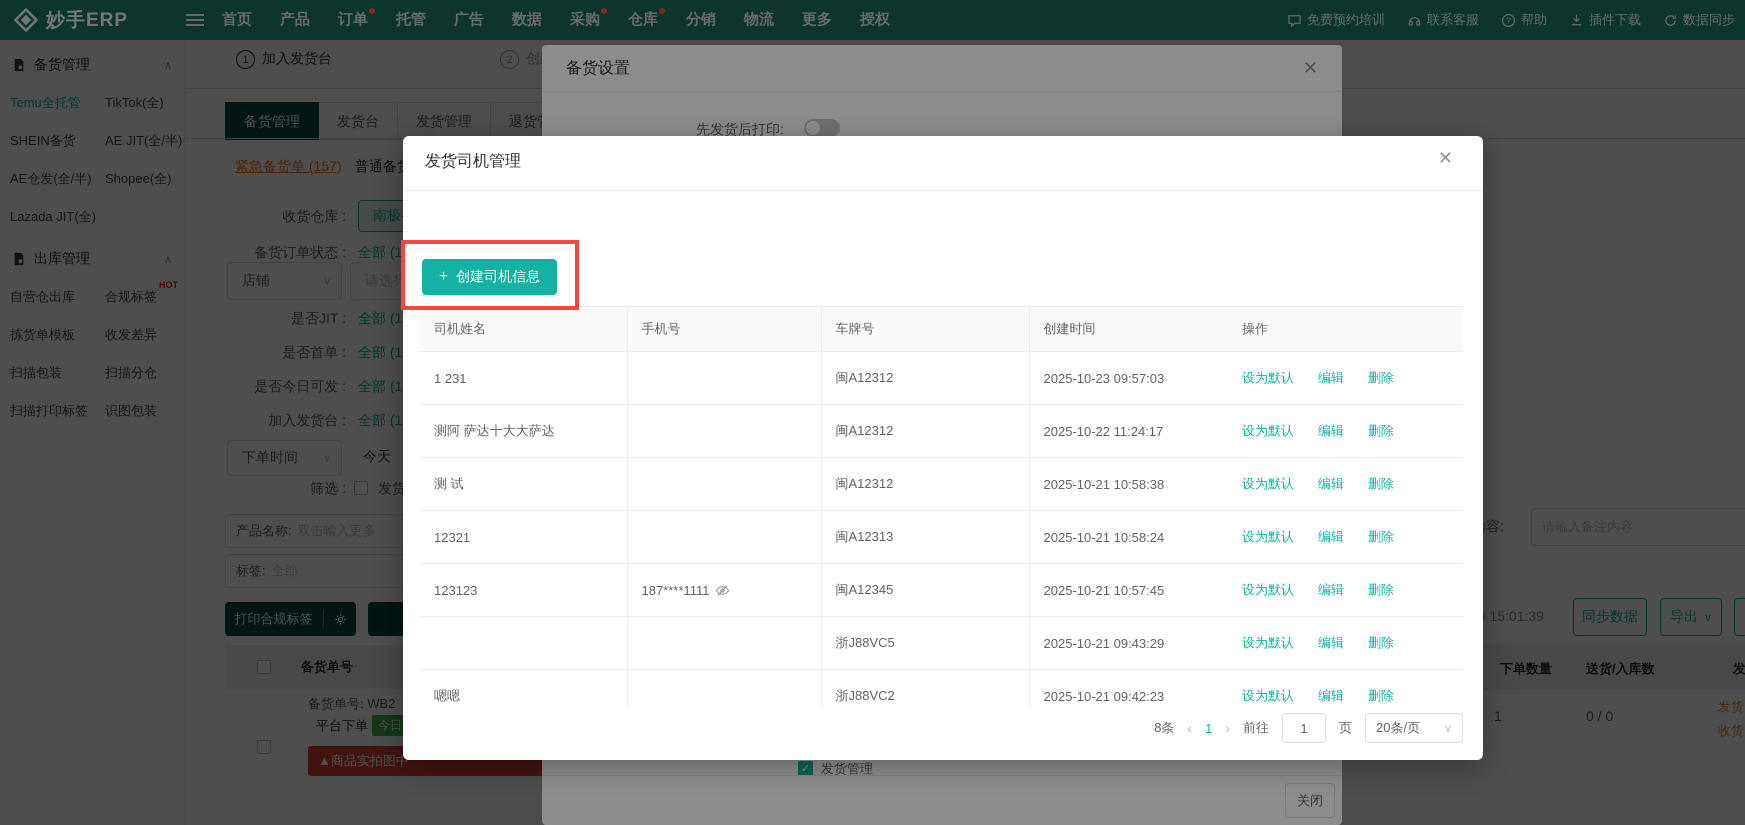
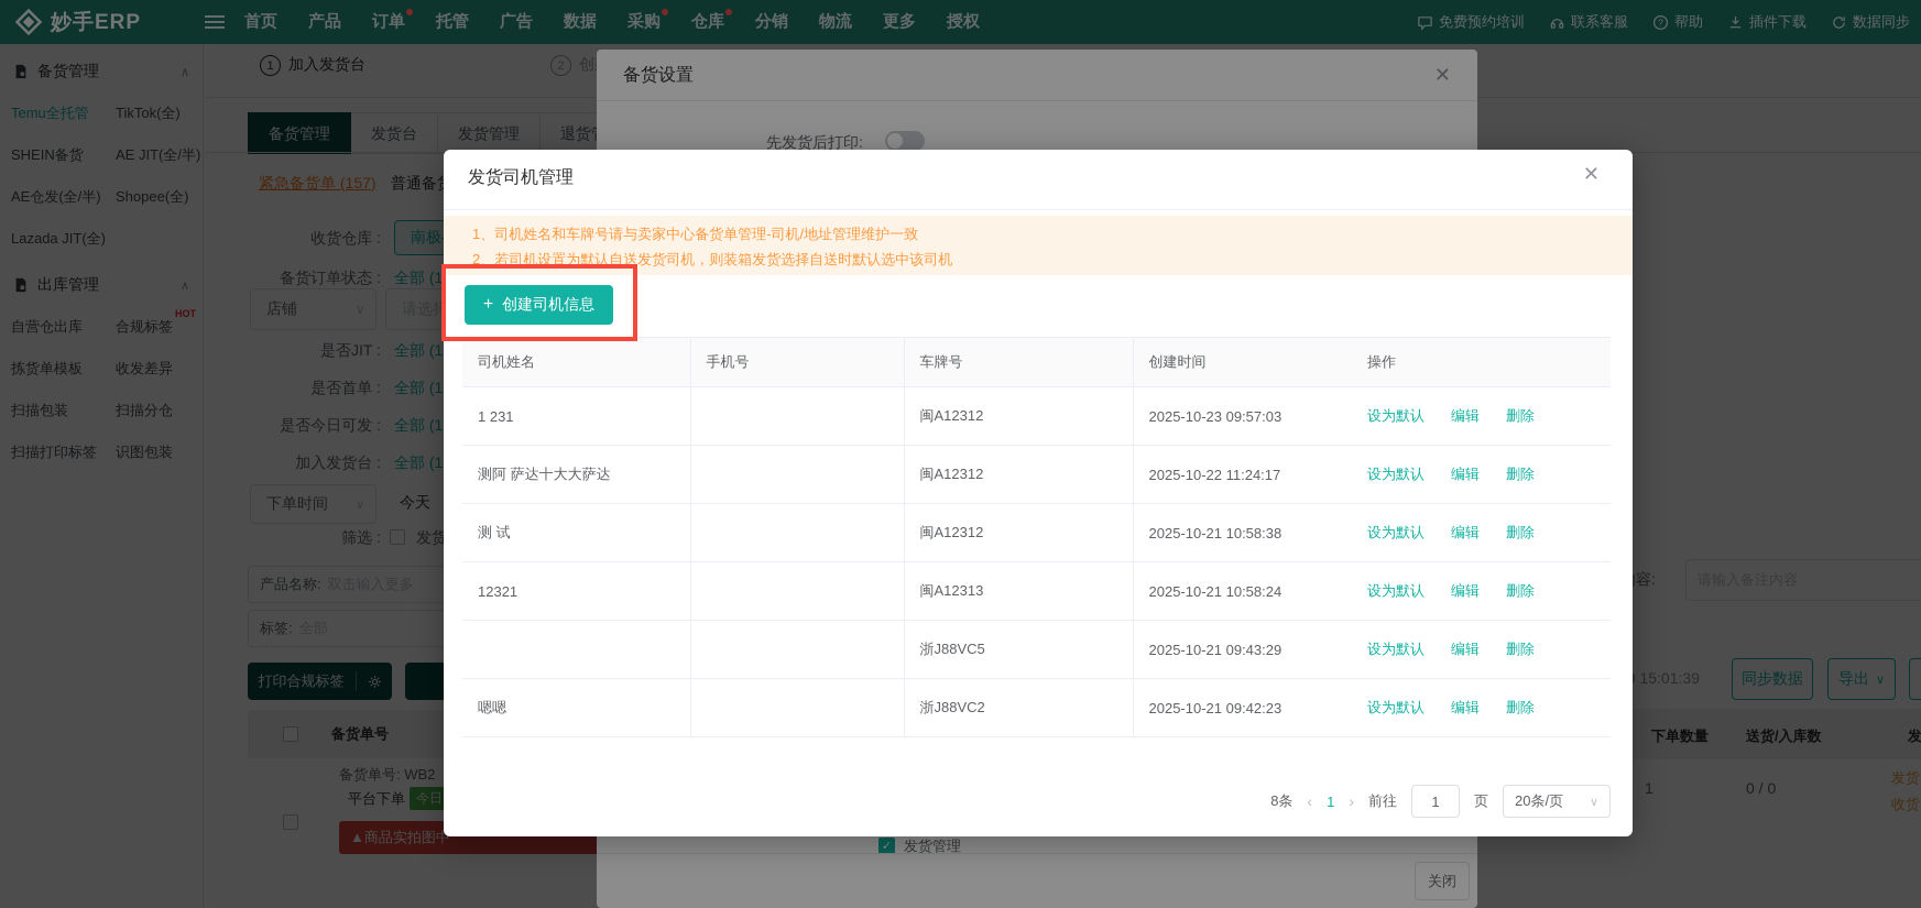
  妙手ERP
  首页
  产品
  订单
  托管
  广告
  数据
  采购
  仓库
  分销
  物流
  更多
  授权
  免费预约培训
  联系客服
  ?
  帮助
  插件下载
  数据同步
  备货管理
  ∧
  Temu全托管
  TikTok(全)
  SHEIN备货
  AE JIT(全/半)
  AE仓发(全/半)
  Shopee(全)
  Lazada JIT(全)
  出库管理
  ∧
  自营仓出库
  合规标签
  HOT
  拣货单模板
  收发差异
  扫描包装
  扫描分仓
  扫描打印标签
  识图包装
  1
  加入发货台
  2
  备货管理
  发货台
  发货管理
  紧急备货单 (157)
  收货仓库 :
  备货订单状态 :
  全部 (1
  店铺
  请选择
  是否JIT :
  全部 (1
  是否首单 :
  全部 (1
  是否今日可发 :
  全部 (1
  加入发货台 :
  全部 (1
  下单时间
  今天
  筛选 :
  发货
  产品名称:
  标签:
  打印合规标签
  备货单号
  备货单号: WB2
  平台下单
  今日
  ▲商品实拍图中
  15:01:39
  同步数据
  导出
  ∨
  下单数量
  送货/入库数
  发
  1
  0 / 0
  发货
  收货
  备货设置
  ✕
  先发货后打印:
  ✓
  发货管理
  关闭
  发货司机管理
  ✕
+ 1、司机姓名和车牌号请与卖家中心备货单管理-司机/地址管理维护一致
+ 2、若司机设置为默认自送发货司机，则装箱发货选择自送时默认选中该司机
  +
  创建司机信息
  司机姓名	手机号	车牌号	创建时间	操作
  1 231		闽A12312	2025-10-23 09:57:03	设为默认 编辑 删除
  测阿 萨达十大大萨达		闽A12312	2025-10-22 11:24:17	设为默认 编辑 删除
  测 试		闽A12312	2025-10-21 10:58:38	设为默认 编辑 删除
  12321		闽A12313	2025-10-21 10:58:24	设为默认 编辑 删除
- 123123	187****1111	闽A12345	2025-10-21 10:57:45	设为默认 编辑 删除
  		浙J88VC5	2025-10-21 09:43:29	设为默认 编辑 删除
  嗯嗯		浙J88VC2	2025-10-21 09:42:23	设为默认 编辑 删除
  8条
  ‹
  1
  ›
  前往
  1
  页
  20条/页
  ∨
